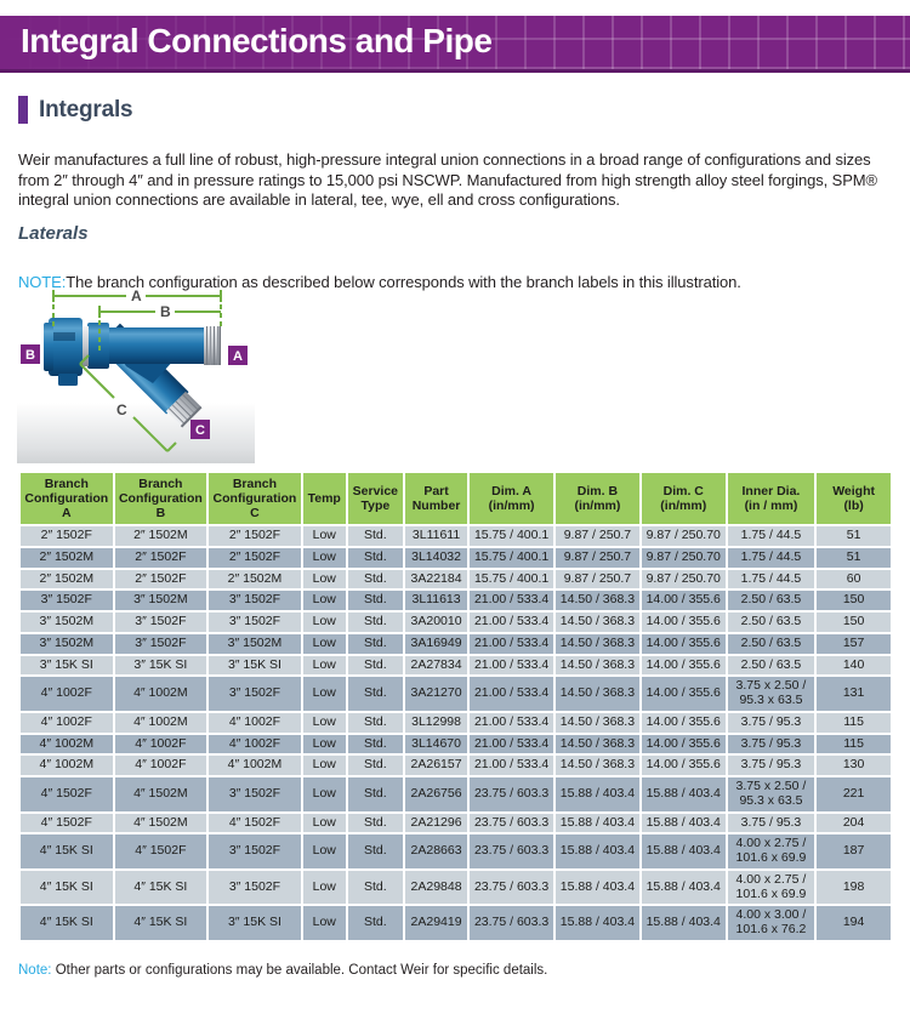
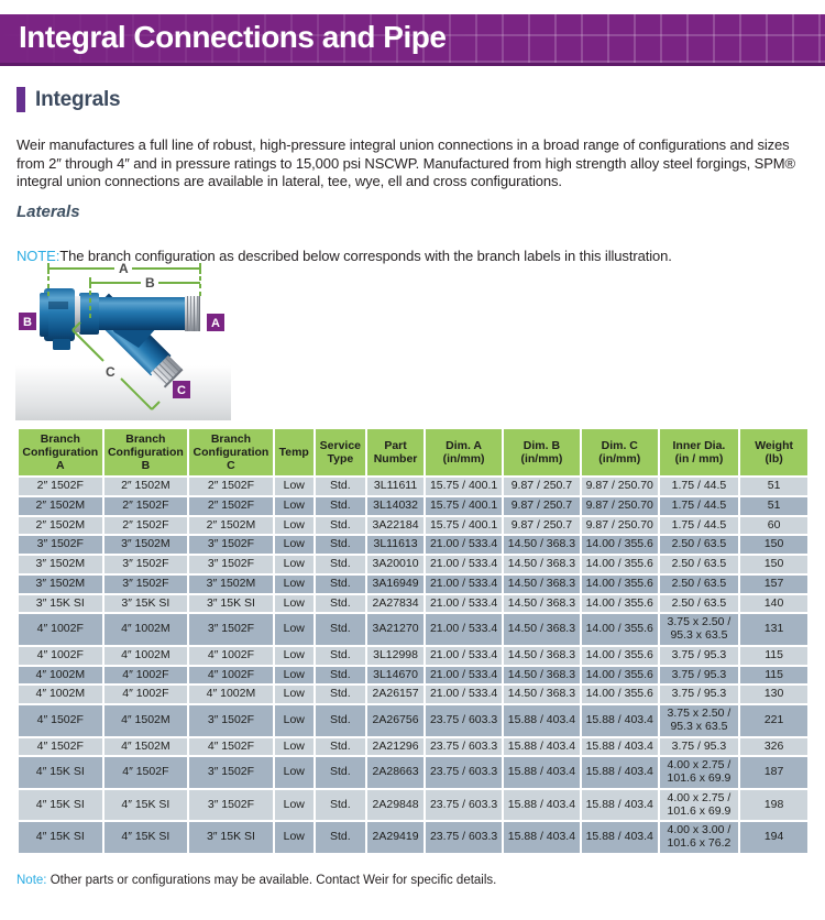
  Integral Connections and Pipe
  Integrals
  Weir manufactures a full line of robust, high-pressure integral union connections in a broad range of configurations and sizes from 2″ through 4″ and in pressure ratings to 15,000 psi NSCWP. Manufactured from high strength alloy steel forgings, SPM® integral union connections are available in lateral, tee, wye, ell and cross configurations.
  Laterals
  NOTE:The branch configuration as described below corresponds with the branch labels in this illustration.
  A
  B
  C
  B
  A
  C
  Branch Configuration A	Branch Configuration B	Branch Configuration C	Temp	Service Type	Part Number	Dim. A (in/mm)	Dim. B (in/mm)	Dim. C (in/mm)	Inner Dia. (in / mm)	Weight (lb)
  2″ 1502F	2″ 1502M	2″ 1502F	Low	Std.	3L11611	15.75 / 400.1	9.87 / 250.7	9.87 / 250.70	1.75 / 44.5	51
  2″ 1502M	2″ 1502F	2″ 1502F	Low	Std.	3L14032	15.75 / 400.1	9.87 / 250.7	9.87 / 250.70	1.75 / 44.5	51
  2″ 1502M	2″ 1502F	2″ 1502M	Low	Std.	3A22184	15.75 / 400.1	9.87 / 250.7	9.87 / 250.70	1.75 / 44.5	60
  3″ 1502F	3″ 1502M	3″ 1502F	Low	Std.	3L11613	21.00 / 533.4	14.50 / 368.3	14.00 / 355.6	2.50 / 63.5	150
  3″ 1502M	3″ 1502F	3″ 1502F	Low	Std.	3A20010	21.00 / 533.4	14.50 / 368.3	14.00 / 355.6	2.50 / 63.5	150
  3″ 1502M	3″ 1502F	3″ 1502M	Low	Std.	3A16949	21.00 / 533.4	14.50 / 368.3	14.00 / 355.6	2.50 / 63.5	157
  3″ 15K SI	3″ 15K SI	3″ 15K SI	Low	Std.	2A27834	21.00 / 533.4	14.50 / 368.3	14.00 / 355.6	2.50 / 63.5	140
  4″ 1002F	4″ 1002M	3″ 1502F	Low	Std.	3A21270	21.00 / 533.4	14.50 / 368.3	14.00 / 355.6	3.75 x 2.50 / 95.3 x 63.5	131
  4″ 1002F	4″ 1002M	4″ 1002F	Low	Std.	3L12998	21.00 / 533.4	14.50 / 368.3	14.00 / 355.6	3.75 / 95.3	115
  4″ 1002M	4″ 1002F	4″ 1002F	Low	Std.	3L14670	21.00 / 533.4	14.50 / 368.3	14.00 / 355.6	3.75 / 95.3	115
  4″ 1002M	4″ 1002F	4″ 1002M	Low	Std.	2A26157	21.00 / 533.4	14.50 / 368.3	14.00 / 355.6	3.75 / 95.3	130
  4″ 1502F	4″ 1502M	3″ 1502F	Low	Std.	2A26756	23.75 / 603.3	15.88 / 403.4	15.88 / 403.4	3.75 x 2.50 / 95.3 x 63.5	221
- 4″ 1502F	4″ 1502M	4″ 1502F	Low	Std.	2A21296	23.75 / 603.3	15.88 / 403.4	15.88 / 403.4	3.75 / 95.3	204
+ 4″ 1502F	4″ 1502M	4″ 1502F	Low	Std.	2A21296	23.75 / 603.3	15.88 / 403.4	15.88 / 403.4	3.75 / 95.3	326
  4″ 15K SI	4″ 1502F	3″ 1502F	Low	Std.	2A28663	23.75 / 603.3	15.88 / 403.4	15.88 / 403.4	4.00 x 2.75 / 101.6 x 69.9	187
  4″ 15K SI	4″ 15K SI	3″ 1502F	Low	Std.	2A29848	23.75 / 603.3	15.88 / 403.4	15.88 / 403.4	4.00 x 2.75 / 101.6 x 69.9	198
  4″ 15K SI	4″ 15K SI	3″ 15K SI	Low	Std.	2A29419	23.75 / 603.3	15.88 / 403.4	15.88 / 403.4	4.00 x 3.00 / 101.6 x 76.2	194
  Note: Other parts or configurations may be available. Contact Weir for specific details.
